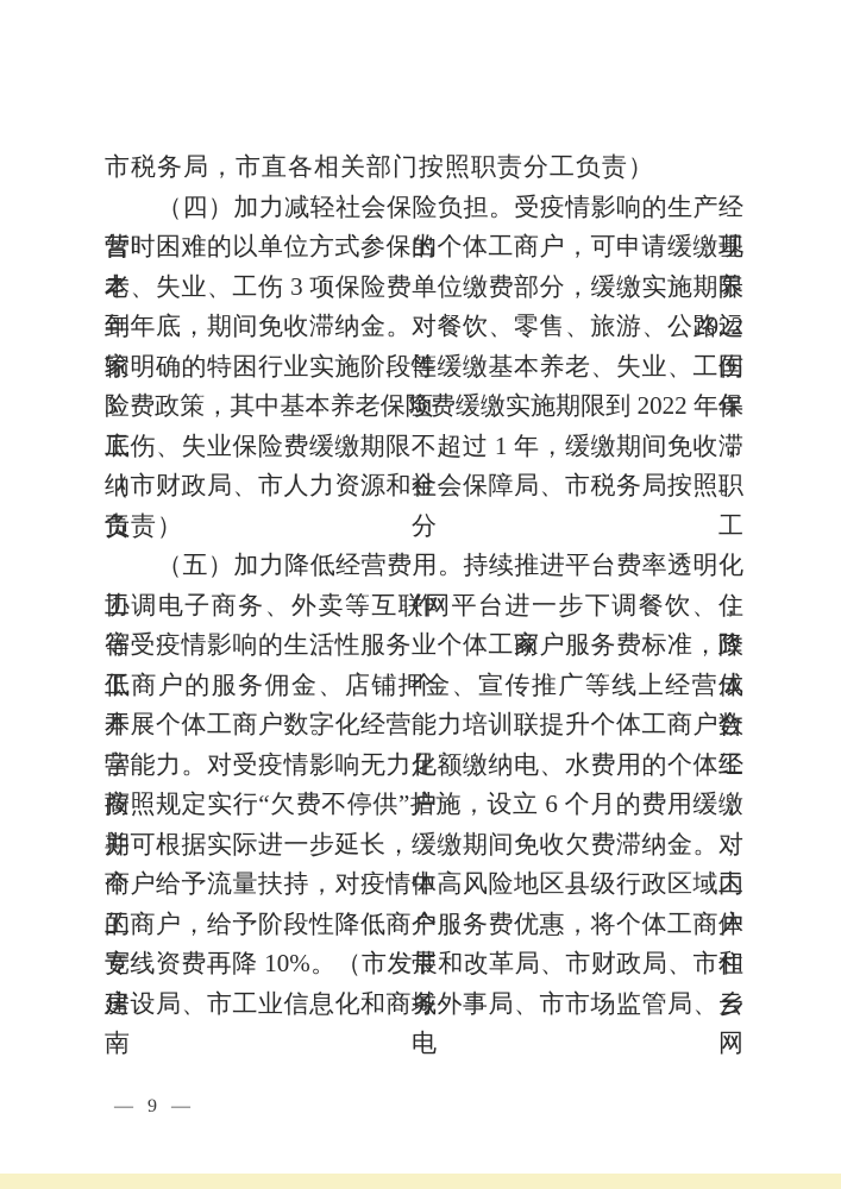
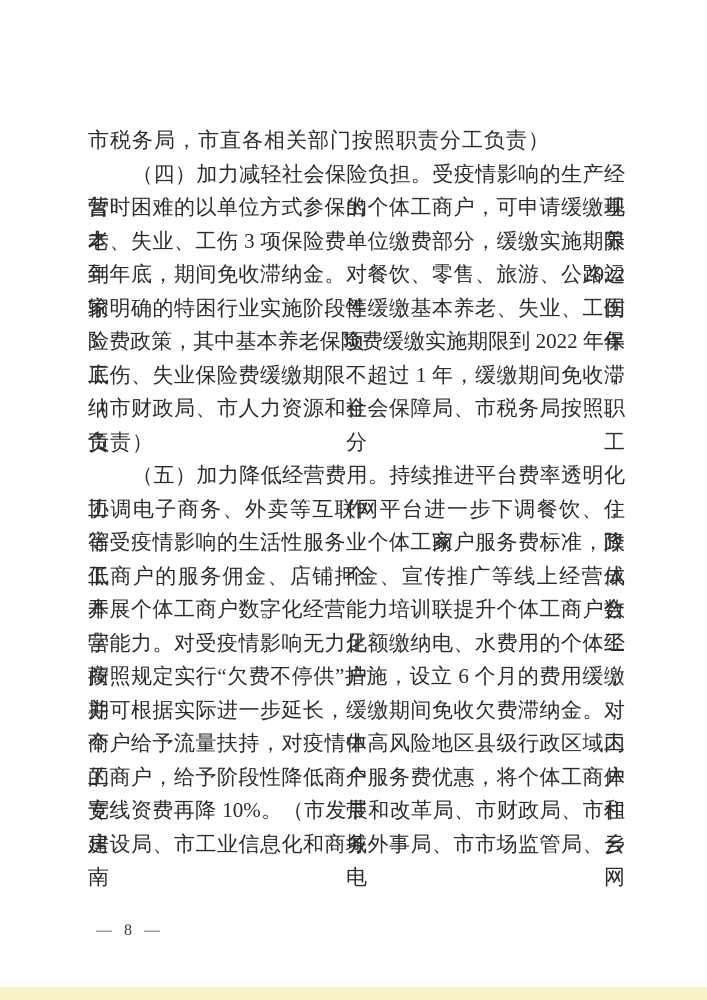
  市税务局，市直各相关部门按照职责分工负责）
  （四）加力减轻社会保险负担。受疫情影响的生产经营出现
  暂时困难的以单位方式参保的个体工商户，可申请缓缴基本养
  老、失业、工伤 3 项保险费单位缴费部分，缓缴实施期限到 2022
  年年底，期间免收滞纳金。对餐饮、零售、旅游、公路运输等国
  家明确的特困行业实施阶段性缓缴基本养老、失业、工伤 3 项保
  险费政策，其中基本养老保险费缓缴实施期限到 2022 年年底，
  工伤、失业保险费缓缴期限不超过 1 年，缓缴期间免收滞纳金。
  （市财政局、市人力资源和社会保障局、市税务局按照职责分工
  负责）
  （五）加力降低经营费用。持续推进平台费率透明化工作，
  协调电子商务、外卖等互联网平台进一步下调餐饮、住宿、家政
  等受疫情影响的生活性服务业个体工商户服务费标准，降低个体
  工商户的服务佣金、店铺押金、宣传推广等线上经营成本。联合
  开展个体工商户数字化经营能力培训，提升个体工商户数字化经
  营能力。对受疫情影响无力足额缴纳电、水费用的个体工商户，
  按照规定实行“欠费不停供”措施，设立 6 个月的费用缓缴期，
  并可根据实际进一步延长，缓缴期间免收欠费滞纳金。对个体工
  商户给予流量扶持，对疫情中高风险地区县级行政区域内的个体
  工商户，给予阶段性降低商户服务费优惠，将个体工商户宽带和
  专线资费再降 10%。（市发展和改革局、市财政局、市住房城乡
  建设局、市工业信息化和商务外事局、市市场监管局、云南电网
- — 9 —
+ — 8 —
